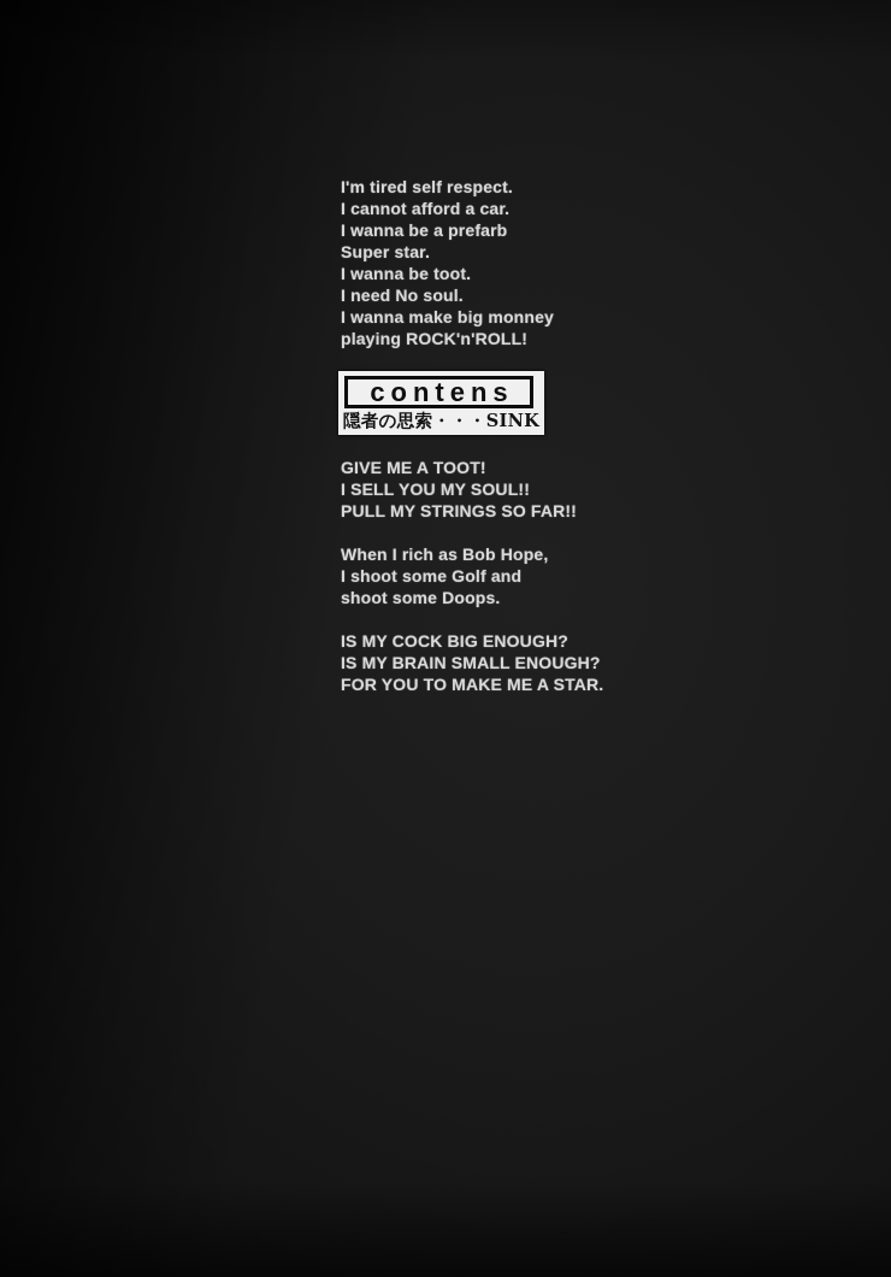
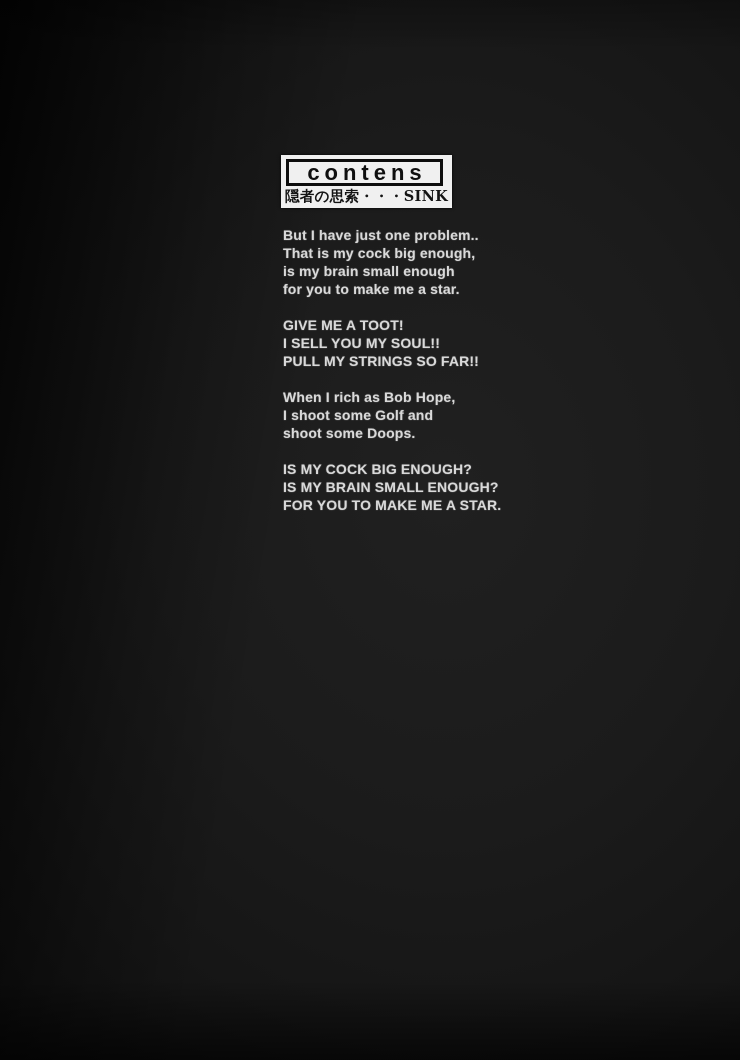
- I'm tired self respect.
- I cannot afford a car.
- I wanna be a prefarb
- Super star.
- I wanna be toot.
- I need No soul.
- I wanna make big monney
- playing ROCK'n'ROLL!
  contens
  隠者の思索・・・SINK
+ But I have just one problem..
+ That is my cock big enough,
+ is my brain small enough
+ for you to make me a star.
  GIVE ME A TOOT!
  I SELL YOU MY SOUL!!
  PULL MY STRINGS SO FAR!!
  When I rich as Bob Hope,
  I shoot some Golf and
  shoot some Doops.
  IS MY COCK BIG ENOUGH?
  IS MY BRAIN SMALL ENOUGH?
  FOR YOU TO MAKE ME A STAR.
